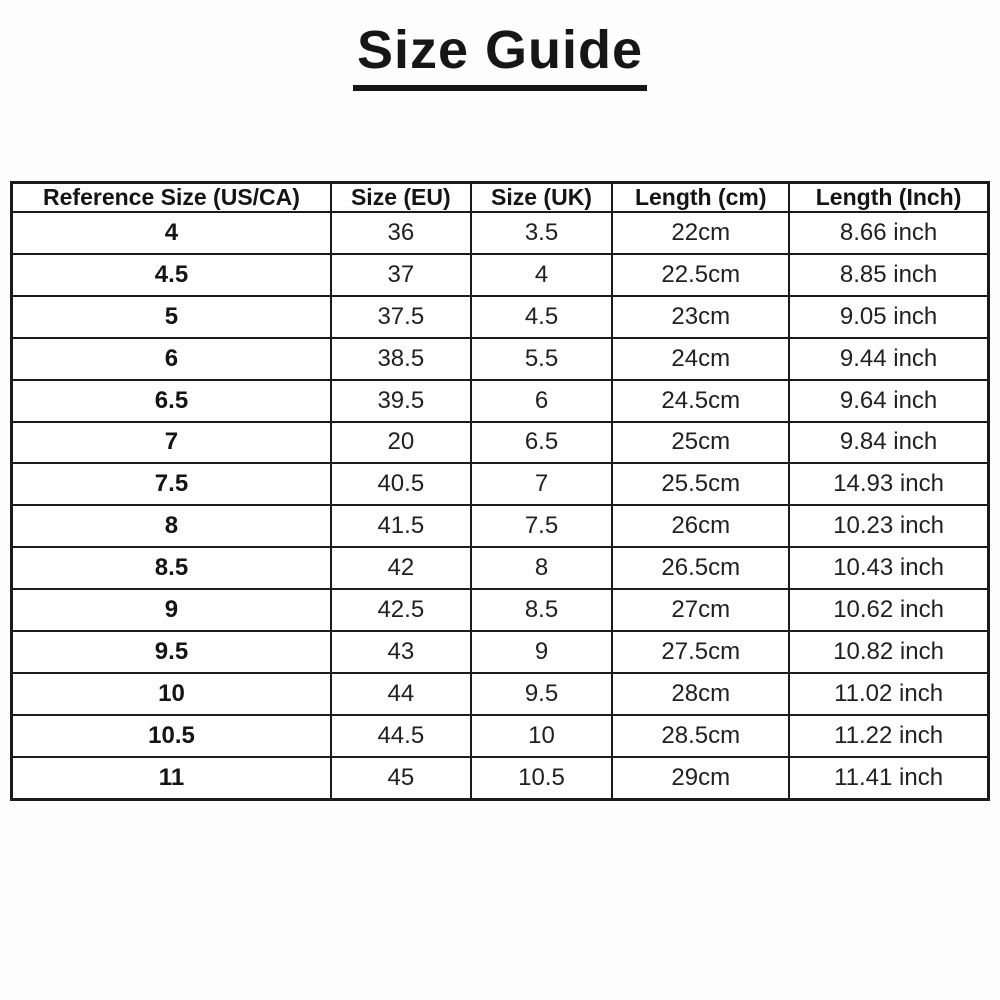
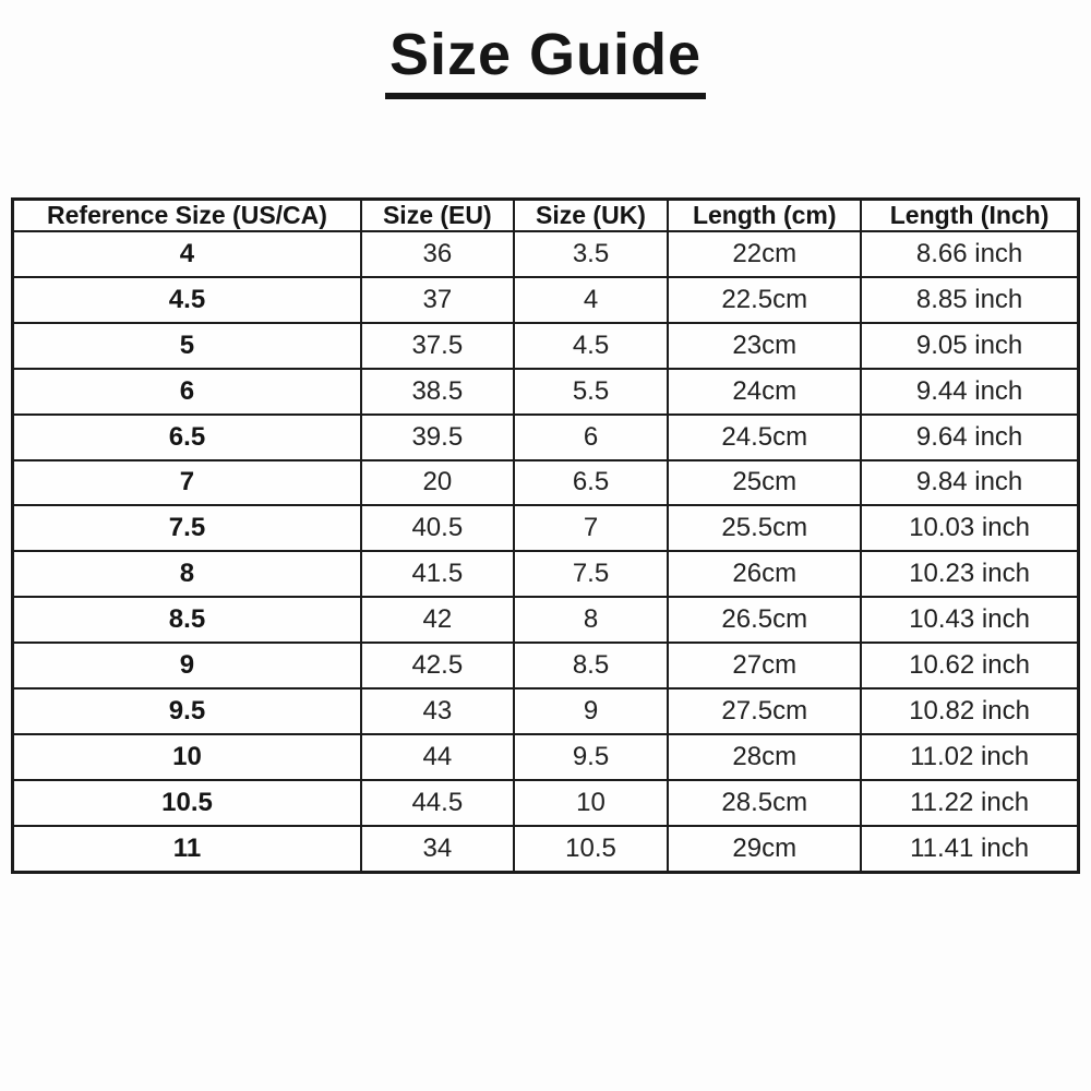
  Size Guide
  Reference Size (US/CA)	Size (EU)	Size (UK)	Length (cm)	Length (Inch)
  4	36	3.5	22cm	8.66 inch
  4.5	37	4	22.5cm	8.85 inch
  5	37.5	4.5	23cm	9.05 inch
  6	38.5	5.5	24cm	9.44 inch
  6.5	39.5	6	24.5cm	9.64 inch
  7	20	6.5	25cm	9.84 inch
- 7.5	40.5	7	25.5cm	14.93 inch
+ 7.5	40.5	7	25.5cm	10.03 inch
  8	41.5	7.5	26cm	10.23 inch
  8.5	42	8	26.5cm	10.43 inch
  9	42.5	8.5	27cm	10.62 inch
  9.5	43	9	27.5cm	10.82 inch
  10	44	9.5	28cm	11.02 inch
  10.5	44.5	10	28.5cm	11.22 inch
- 11	45	10.5	29cm	11.41 inch
+ 11	34	10.5	29cm	11.41 inch
